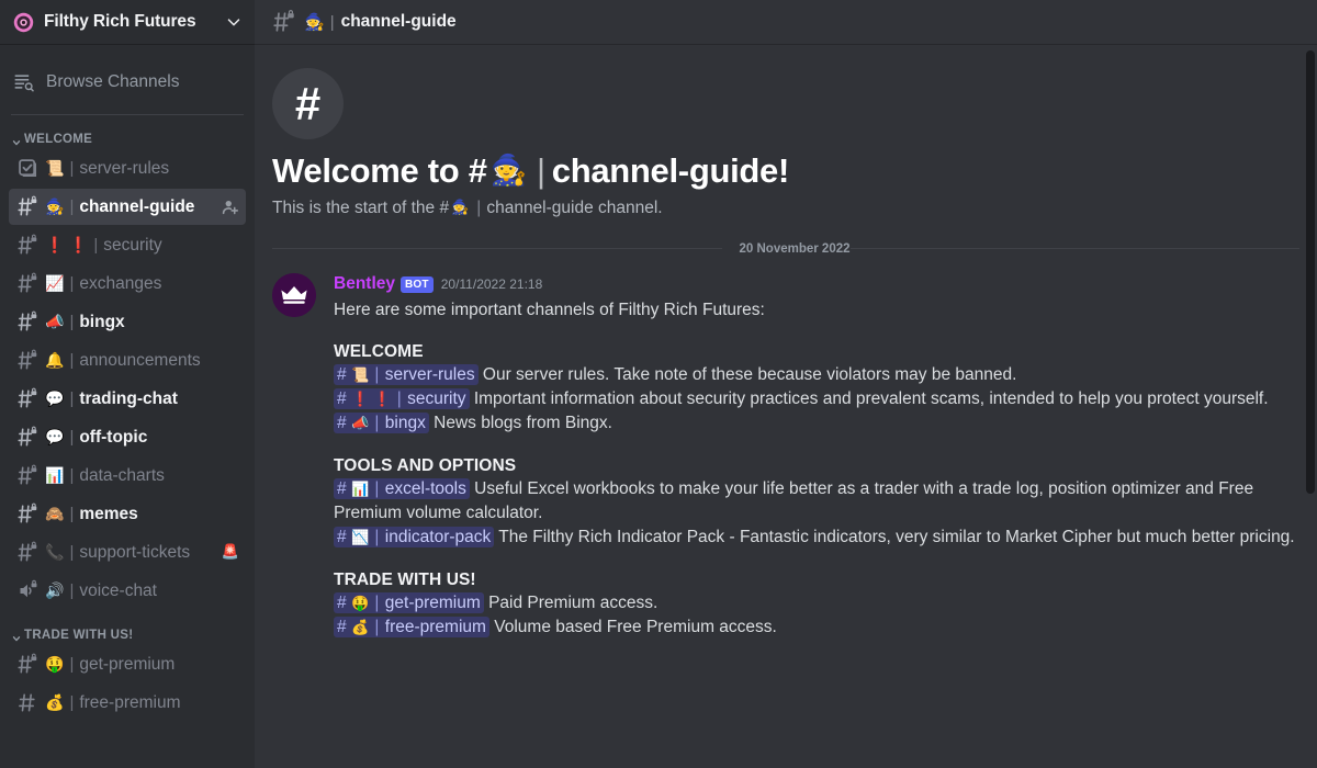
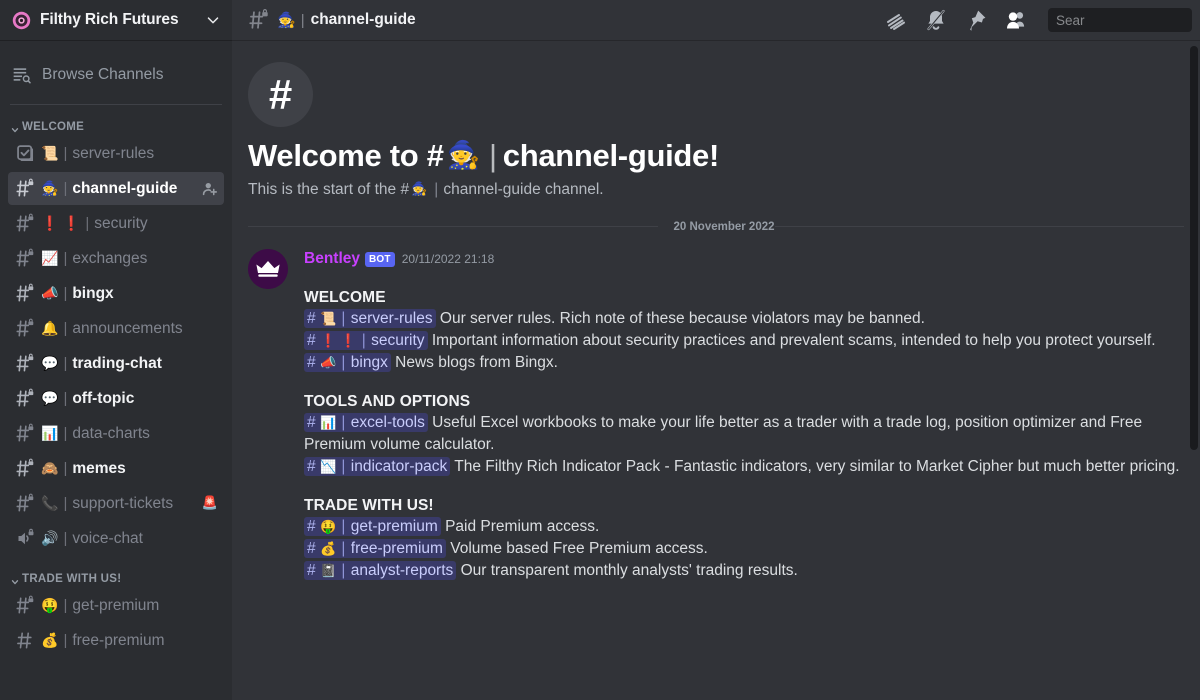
  Filthy Rich Futures
  Browse Channels
  WELCOME
  📜
  |
  server-rules
  🧙
  |
  channel-guide
  ❗ ❗
  |
  security
  📈
  |
  exchanges
  📣
  |
  bingx
  🔔
  |
  announcements
  💬
  |
  trading-chat
  💬
  |
  off-topic
  📊
  |
  data-charts
  🙈
  |
  memes
  📞
  |
  support-tickets
  🚨
  🔊
  |
  voice-chat
  TRADE WITH US!
  🤑
  |
  get-premium
  💰
  |
  free-premium
  🧙
  |
  channel-guide
+ Sear
  #
  Welcome to #
  🧙
  |
  channel-guide!
  This is the start of the #
  🧙
  |
  channel-guide channel.
  20 November 2022
  Bentley
  BOT
  20/11/2022 21:18
- Here are some important channels of Filthy Rich Futures:
  WELCOME
- # 📜 | server-rules Our server rules. Take note of these because violators may be banned.
+ # 📜 | server-rules Our server rules. Rich note of these because violators may be banned.
  # ❗ ❗ | security Important information about security practices and prevalent scams, intended to help you protect yourself.
  # 📣 | bingx News blogs from Bingx.
  TOOLS AND OPTIONS
  # 📊 | excel-tools Useful Excel workbooks to make your life better as a trader with a trade log, position optimizer and Free Premium volume calculator.
  # 📉 | indicator-pack The Filthy Rich Indicator Pack - Fantastic indicators, very similar to Market Cipher but much better pricing.
  TRADE WITH US!
  # 🤑 | get-premium Paid Premium access.
  # 💰 | free-premium Volume based Free Premium access.
+ # 📓 | analyst-reports Our transparent monthly analysts' trading results.
